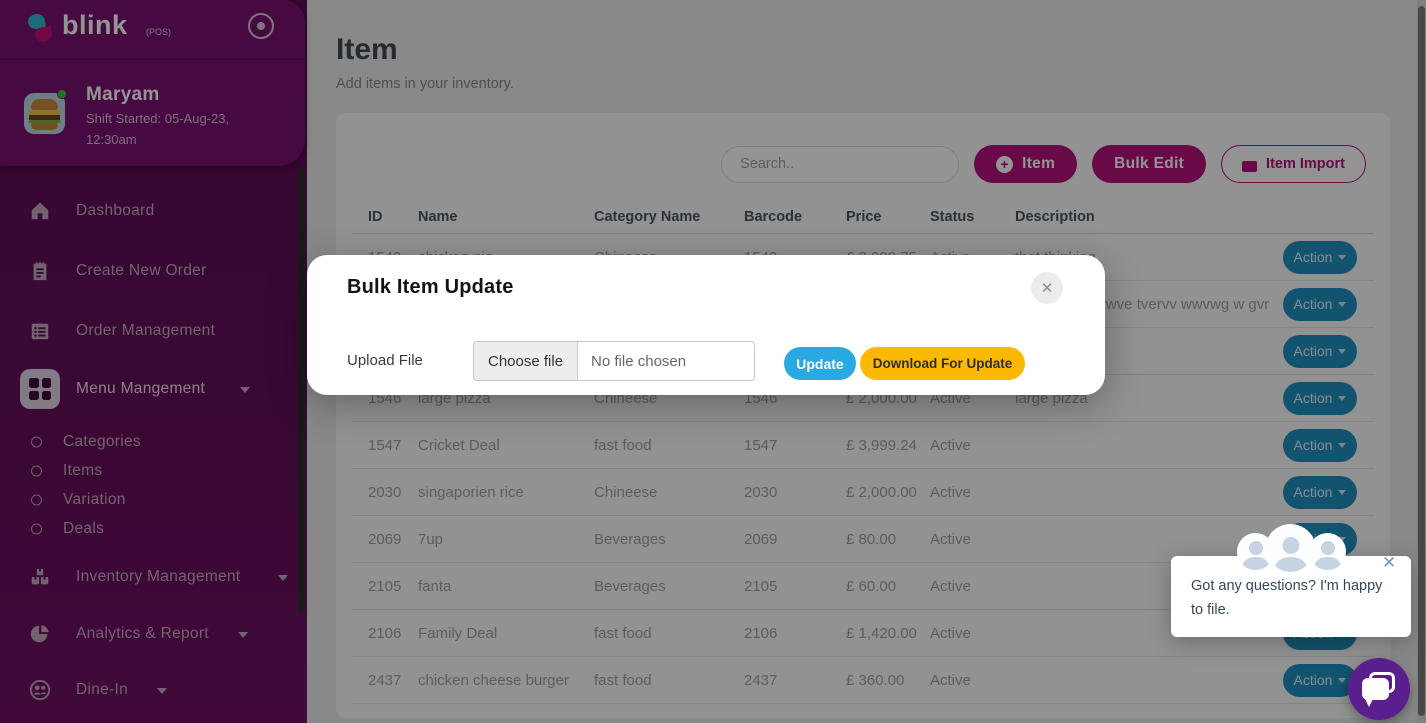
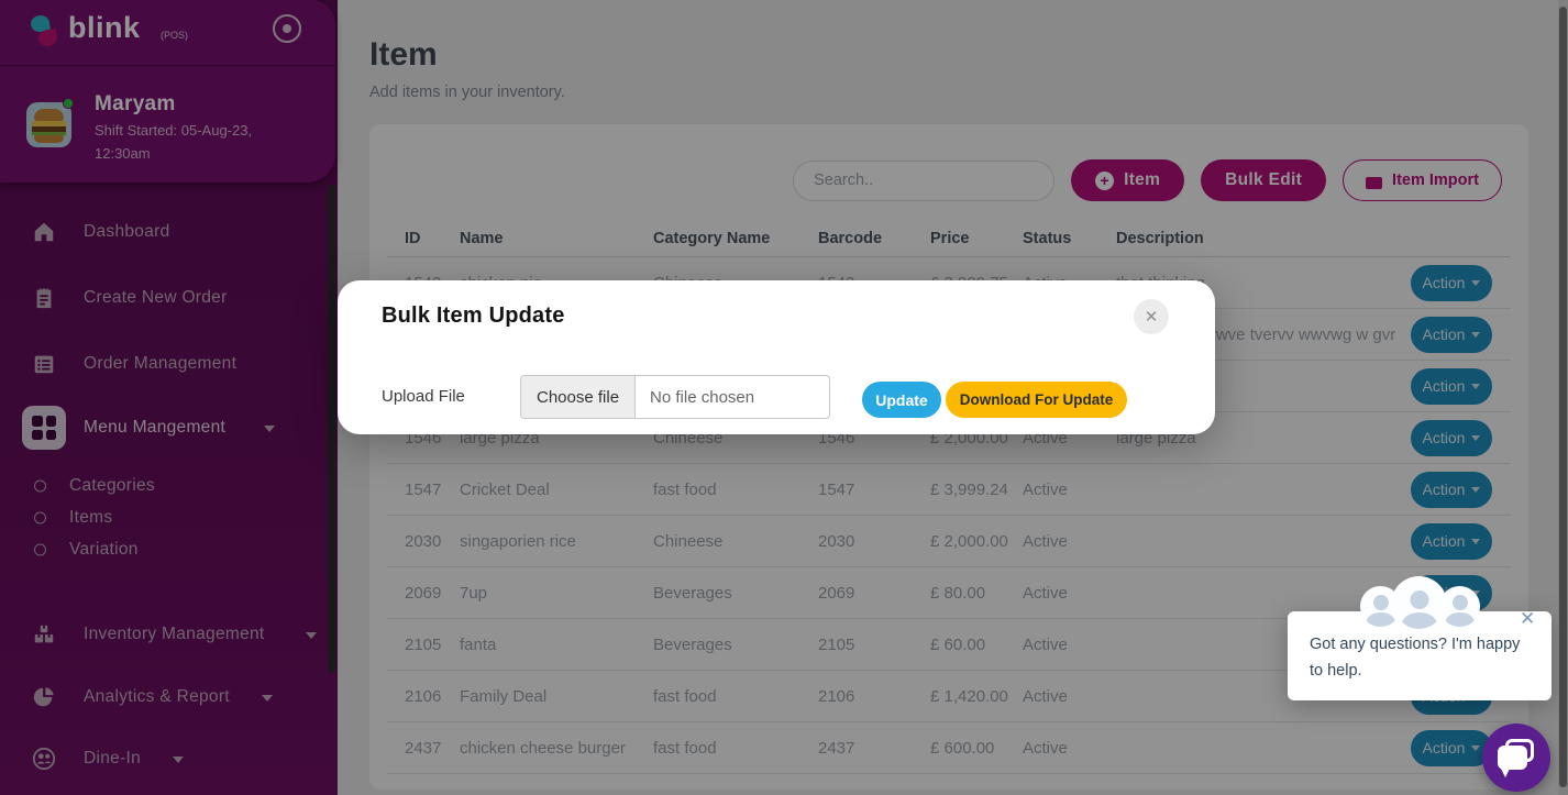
  blink
  (POS)
  Maryam
  Shift Started: 05-Aug-23,
  12:30am
  Dashboard
  Create New Order
  Order Management
  Menu Mangement
  Categories
  Items
  Variation
- Deals
  Inventory Management
  Analytics & Report
  Dine-In
  Item
  Add items in your inventory.
  Search..
  +
  Item
  Bulk Edit
  Item Import
  ID
  Name
  Category Name
  Barcode
  Price
  Status
  Description
  Action
  Action
  Action
  1546
  large pizza
  Chineese
  1546
  £ 2,000.00
  Active
  large pizza
  Action
  1547
  Cricket Deal
  fast food
  1547
  £ 3,999.24
  Active
  Action
  2030
  singaporien rice
  Chineese
  2030
  £ 2,000.00
  Active
  Action
  2069
  7up
  Beverages
  2069
  £ 80.00
  Active
  2105
  fanta
  Beverages
  2105
  £ 60.00
  Active
  2106
  Family Deal
  fast food
  2106
  £ 1,420.00
  Active
  2437
  chicken cheese burger
  fast food
  2437
- £ 360.00
+ £ 600.00
  Active
  Action
  Bulk Item Update
  ✕
  Upload File
  Choose file
  No file chosen
  Update
  Download For Update
- Got any questions? I'm happy to file.
+ Got any questions? I'm happy to help.
  ✕
